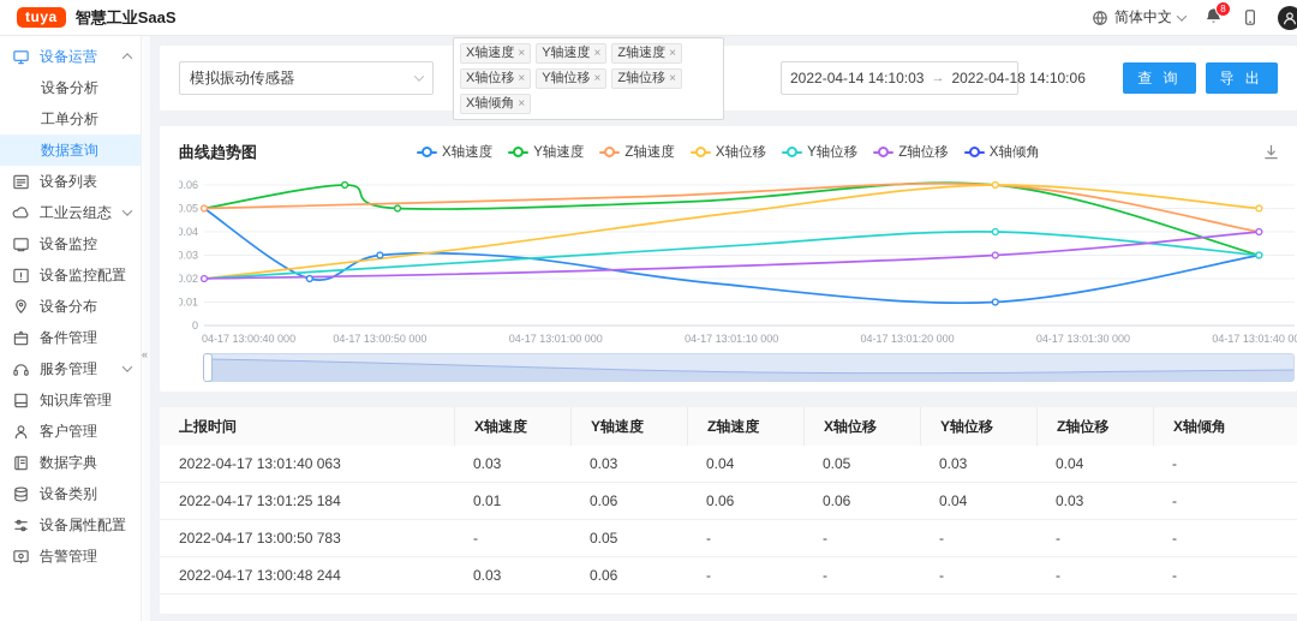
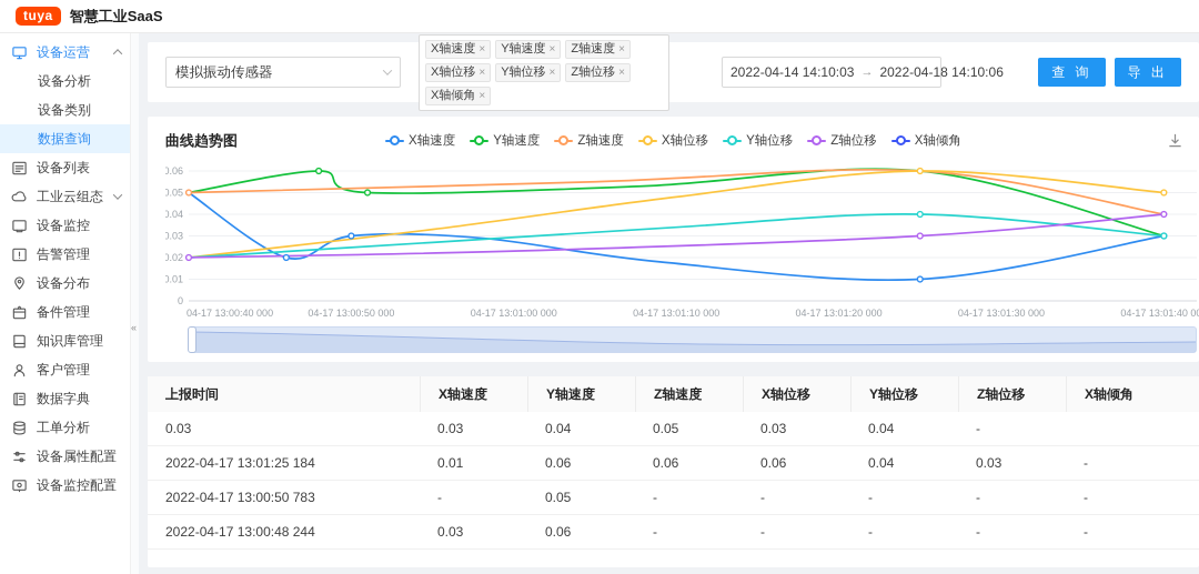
  tuya
  智慧工业SaaS
- 简体中文
- 8
  设备运营
  设备分析
- 工单分析
+ 设备类别
  数据查询
  设备列表
  工业云组态
  设备监控
- 设备监控配置
+ 告警管理
  设备分布
  备件管理
- 服务管理
  知识库管理
  客户管理
  数据字典
- 设备类别
+ 工单分析
  设备属性配置
- 告警管理
+ 设备监控配置
  «
  模拟振动传感器
  X轴速度
  ×
  Y轴速度
  ×
  Z轴速度
  ×
  X轴位移
  ×
  Y轴位移
  ×
  Z轴位移
  ×
  X轴倾角
  ×
  2022-04-14 14:10:03
  →
  2022-04-18 14:10:06
  查 询
  导 出
  曲线趋势图
  X轴速度
  Y轴速度
  Z轴速度
  X轴位移
  Y轴位移
  Z轴位移
  X轴倾角
  0
  0.01
  0.02
  0.03
  0.04
  0.05
  0.06
  04-17 13:00:40 000
  04-17 13:00:50 000
  04-17 13:01:00 000
  04-17 13:01:10 000
  04-17 13:01:20 000
  04-17 13:01:30 000
  04-17 13:01:40 0
  上报时间
  X轴速度
  Y轴速度
  Z轴速度
  X轴位移
  Y轴位移
  Z轴位移
  X轴倾角
- 2022-04-17 13:01:40 063
  0.03
  0.03
  0.04
  0.05
  0.03
  0.04
  -
  2022-04-17 13:01:25 184
  0.01
  0.06
  0.06
  0.06
  0.04
  0.03
  -
  2022-04-17 13:00:50 783
  -
  0.05
  -
  -
  -
  -
  -
  2022-04-17 13:00:48 244
  0.03
  0.06
  -
  -
  -
  -
  -
